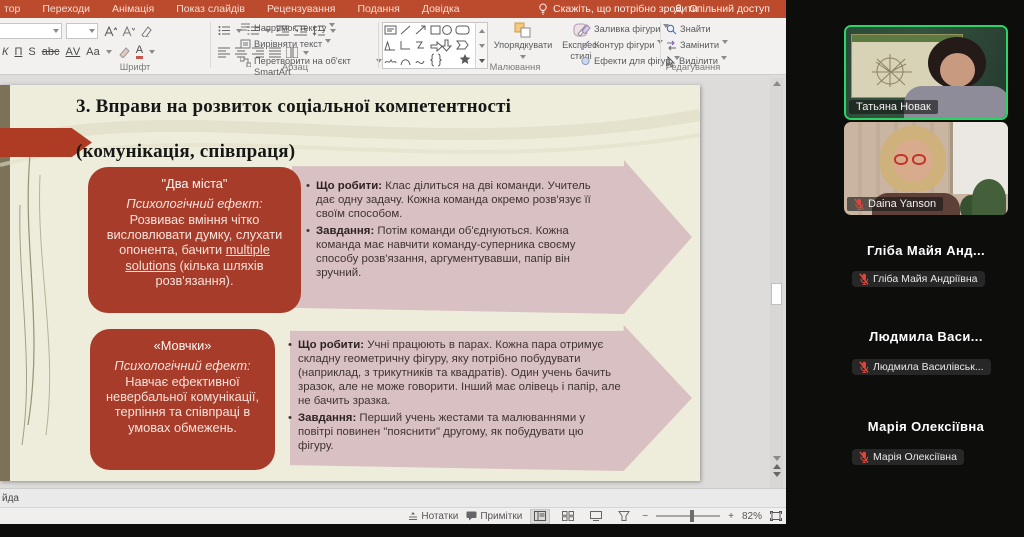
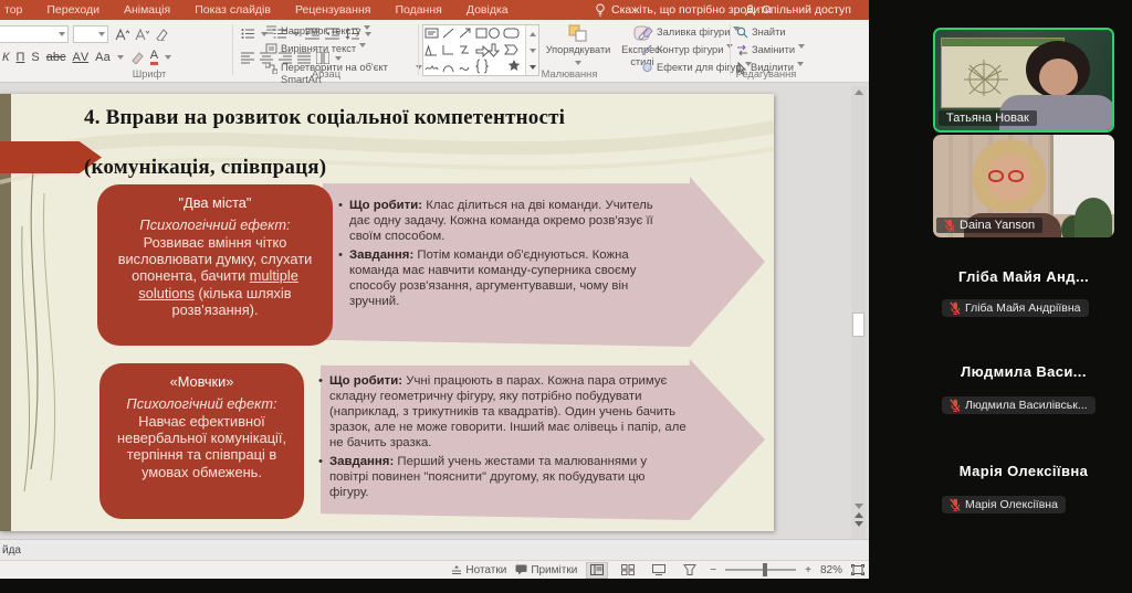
  тор
  Переходи
  Анімація
  Показ слайдів
  Рецензування
  Подання
  Довідка
  Скажіть, що потрібно зробити
  Спільний доступ
  К
  П
  S
  abc
  АV
  Аа
  А
  Шрифт
  Напрямок тексту
  Вирівняти текст
  Перетворити на об'єкт SmartArt
  Абзац
  Упорядкувати
  Експес-стилі
  Заливка фігури
  Контур фігури
  Ефекти для фіу
  Малювання
  Знайти
  Замінити
  Виділити
  Редагування
- 3. Вправи на розвиток соціальної компетентності
+ 4. Вправи на розвиток соціальної компетентності
  (комунікація, співпраця)
  "Два міста"
  Психологічний ефект:
  Розвиває вміння чітко висловлювати думку, слухати опонента, бачити multiple solutions (кілька шляхів розв'язання).
  Що робити: Клас ділиться на дві команди. Учитель дає одну задачу. Кожна команда окремо розв'язує її своїм способом.
- Завдання: Потім команди об'єднуються. Кожна команда має навчити команду-суперника своєму способу розв'язання, аргументувавши, папір він зручний.
+ Завдання: Потім команди об'єднуються. Кожна команда має навчити команду-суперника своєму способу розв'язання, аргументувавши, чому він зручний.
  «Мовчки»
  Психологічний ефект:
  Навчає ефективної невербальної комунікації, терпіння та співпраці в умовах обмежень.
  Що робити: Учні працюють в парах. Кожна пара отримує складну геометричну фігуру, яку потрібно побудувати (наприклад, з трикутників та квадратів). Один учень бачить зразок, але не може говорити. Інший має олівець і папір, але не бачить зразка.
  Завдання: Перший учень жестами та малюваннями у повітрі повинен "пояснити" другому, як побудувати цю фігуру.
  йда
  Нотатки
  Примітки
  −
  +
  82%
  Татьяна Новак
  Daina Yanson
  Гліба Майя Анд...
  Гліба Майя Андріївна
  Людмила Васи...
  Людмила Василівськ...
  Марія Олексіївна
  Марія Олексіївна
